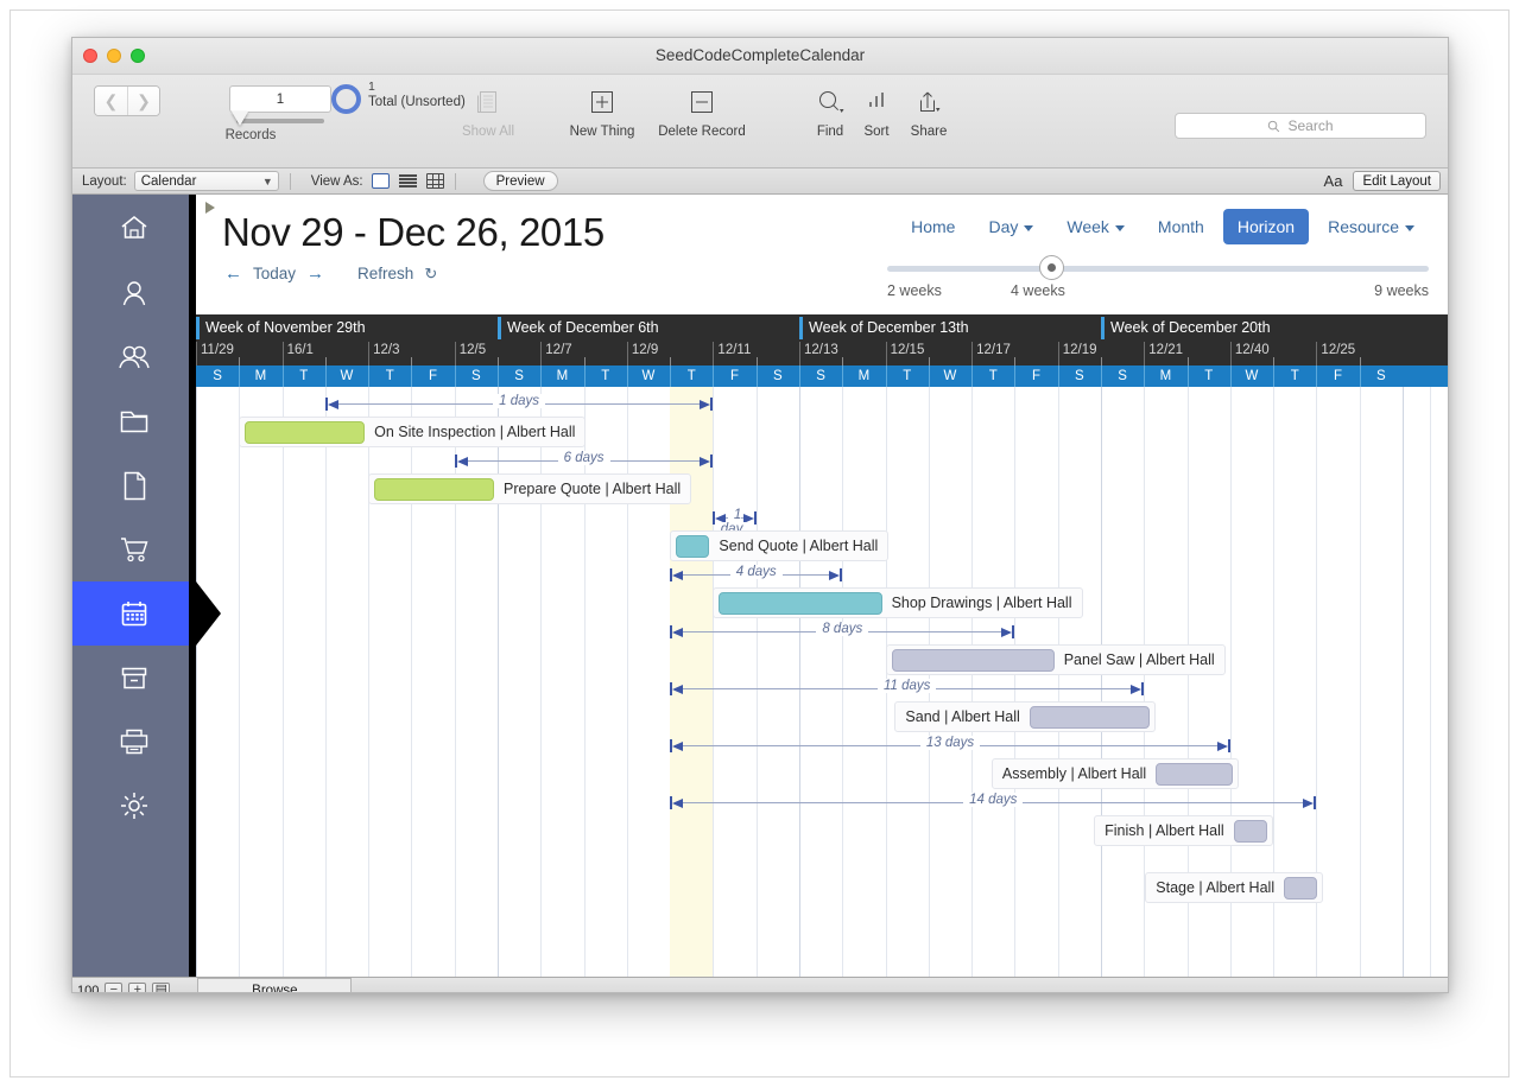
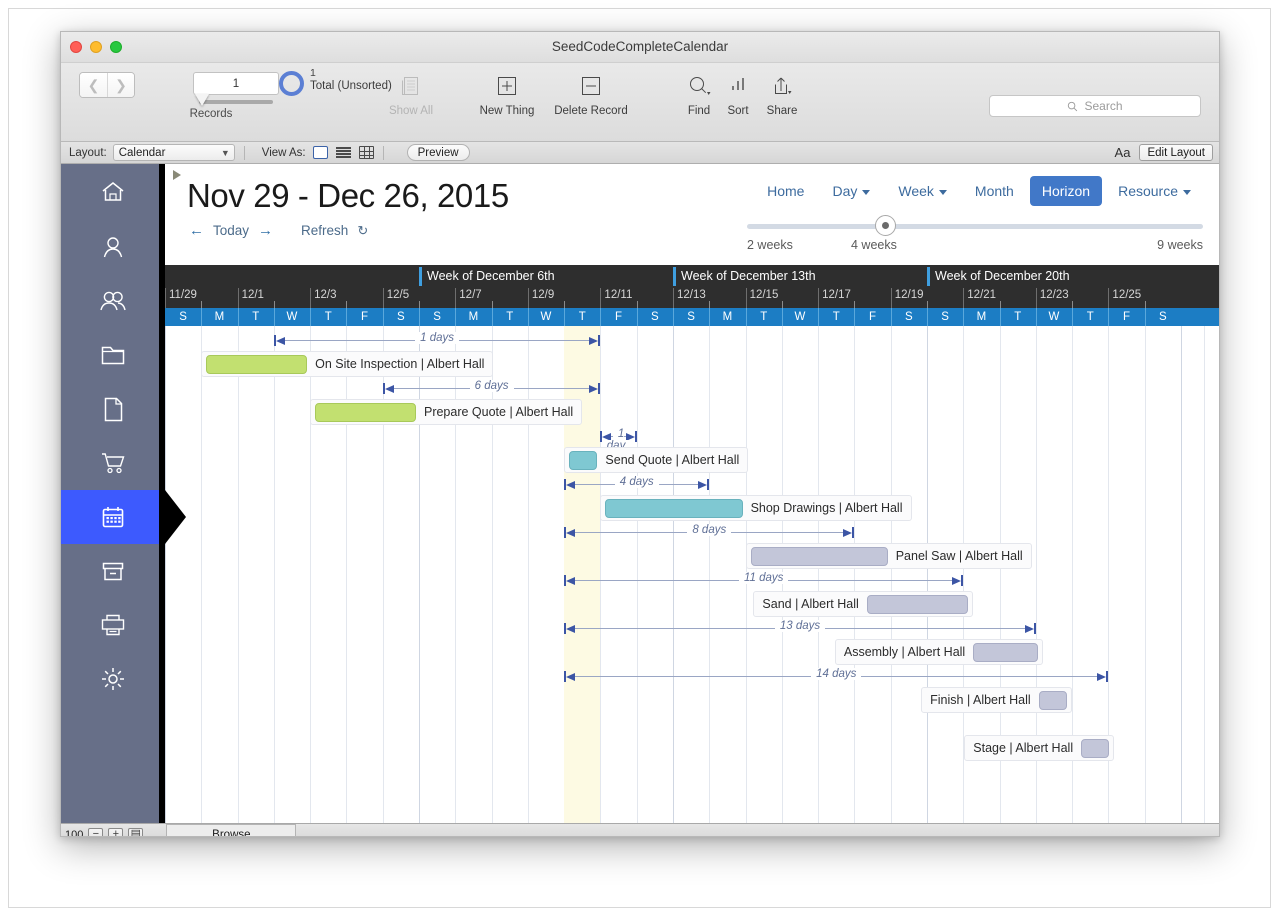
  SeedCodeCompleteCalendar
  ❮
  ❯
  1
  Records
  1
  Total (Unsorted)
  Show All
  New Thing
  Delete Record
  Find
  Sort
  Share
  Search
  Layout:
  Calendar
  ▼
  View As:
  Preview
  Aa
  Edit Layout
  Nov 29 - Dec 26, 2015
  ←
  Today
  →
  Refresh
  ↻
  Home
  Day
  Week
  Month
  Horizon
  Resource
  2 weeks
  4 weeks
  9 weeks
- Week of November 29th
  Week of December 6th
  Week of December 13th
  Week of December 20th
  11/29
- 16/1
+ 12/1
  12/3
  12/5
  12/7
  12/9
  12/11
  12/13
  12/15
  12/17
  12/19
  12/21
- 12/40
+ 12/23
  12/25
  S
  M
  T
  W
  T
  F
  S
  S
  M
  T
  W
  T
  F
  S
  S
  M
  T
  W
  T
  F
  S
  S
  M
  T
  W
  T
  F
  S
  1 days
  On Site Inspection | Albert Hall
  6 days
  Prepare Quote | Albert Hall
  1 day
  Send Quote | Albert Hall
  4 days
  Shop Drawings | Albert Hall
  8 days
  Panel Saw | Albert Hall
  11 days
  Sand | Albert Hall
  13 days
  Assembly | Albert Hall
  14 days
  Finish | Albert Hall
  Stage | Albert Hall
  100
  −
  +
  ▤
  Browse
